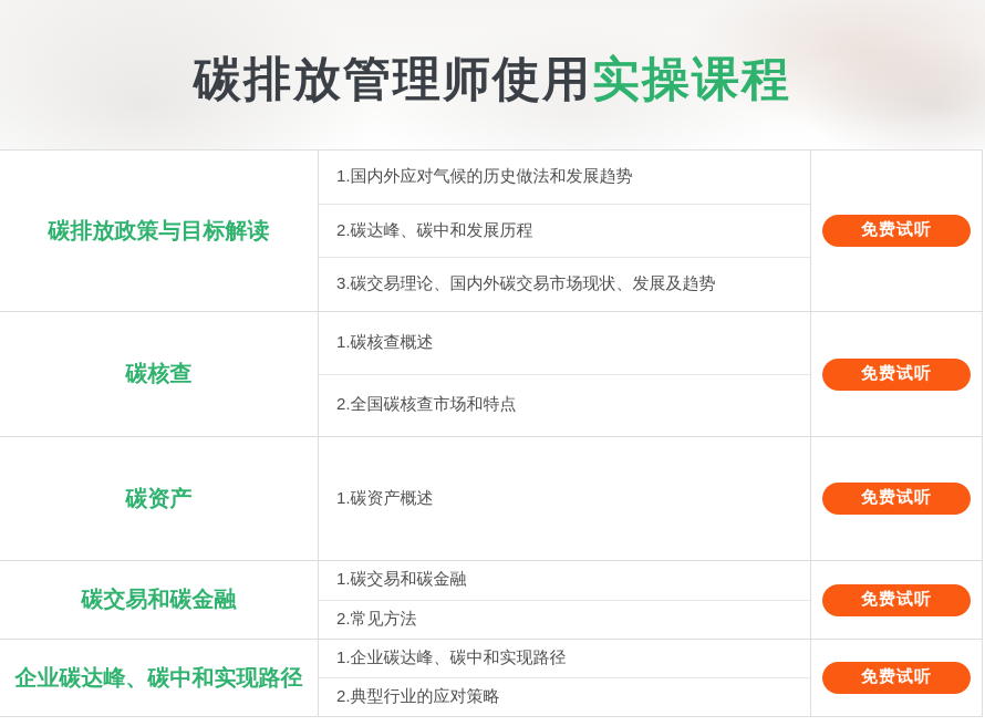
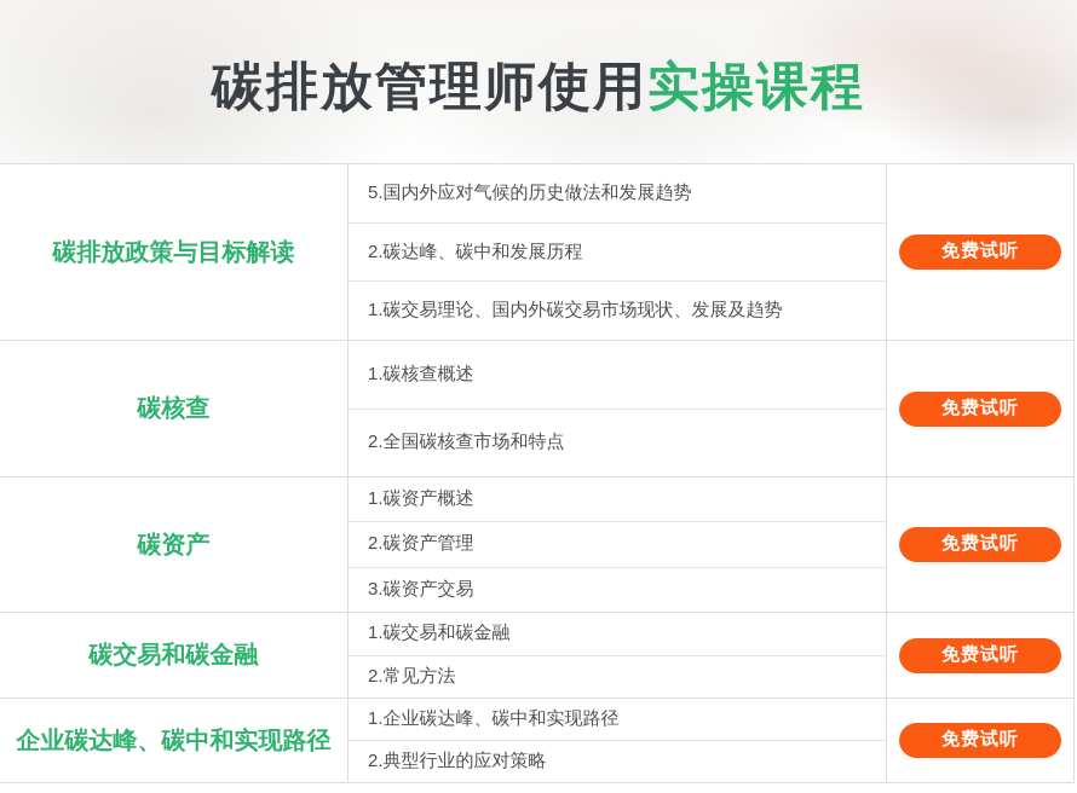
  碳排放管理师使用实操课程
  碳排放政策与目标解读
- 1.国内外应对气候的历史做法和发展趋势
+ 5.国内外应对气候的历史做法和发展趋势
  2.碳达峰、碳中和发展历程
- 3.碳交易理论、国内外碳交易市场现状、发展及趋势
+ 1.碳交易理论、国内外碳交易市场现状、发展及趋势
  免费试听
  碳核查
  1.碳核查概述
  2.全国碳核查市场和特点
  免费试听
  碳资产
  1.碳资产概述
+ 2.碳资产管理
+ 3.碳资产交易
  免费试听
  碳交易和碳金融
  1.碳交易和碳金融
  2.常见方法
  免费试听
  企业碳达峰、碳中和实现路径
  1.企业碳达峰、碳中和实现路径
  2.典型行业的应对策略
  免费试听
